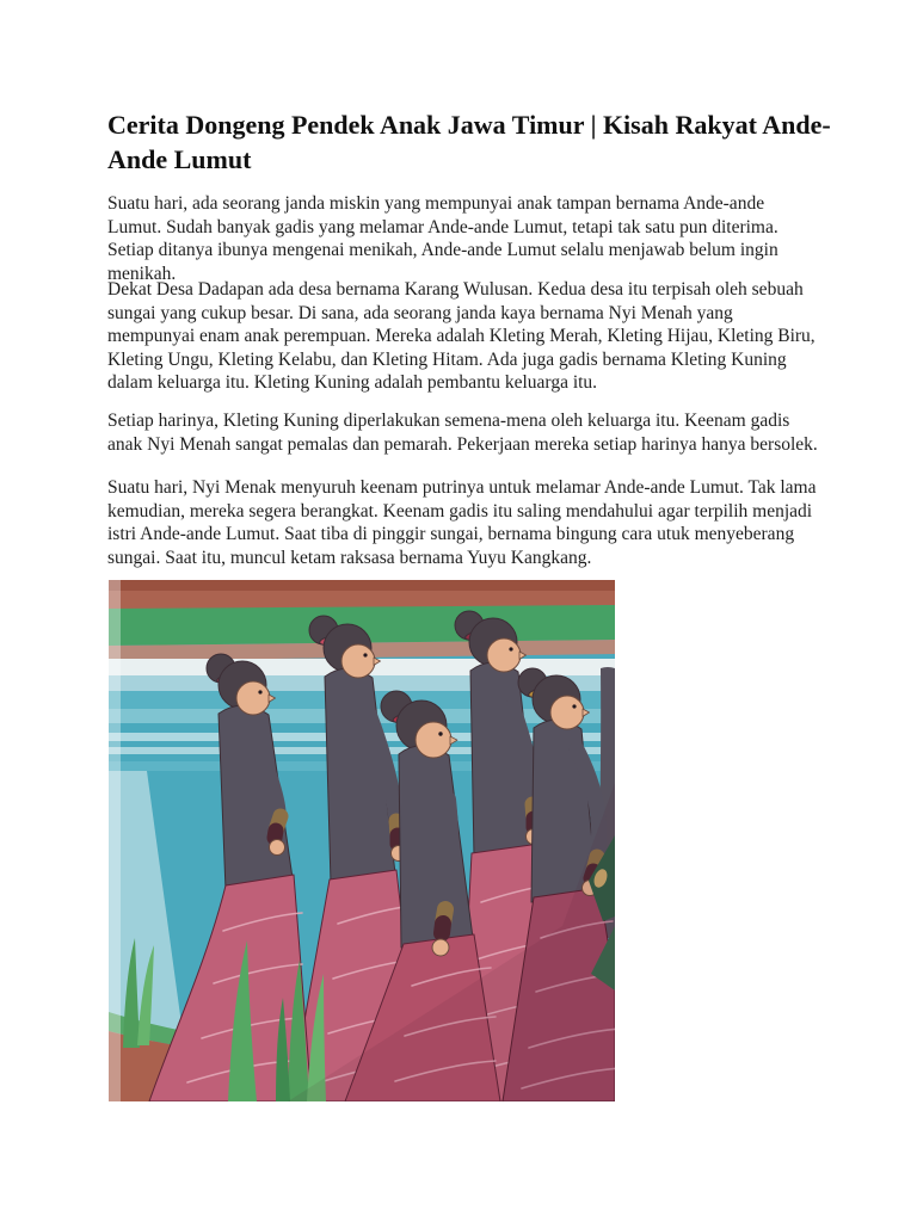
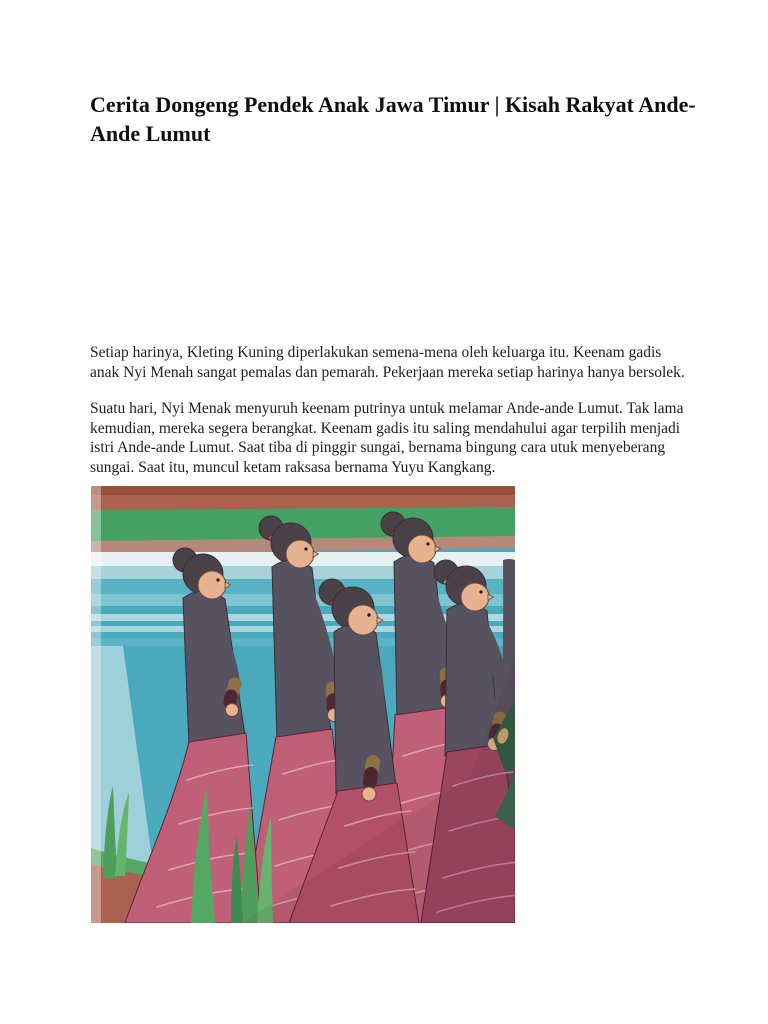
  Cerita Dongeng Pendek Anak Jawa Timur | Kisah Rakyat Ande-Ande Lumut
- Suatu hari, ada seorang janda miskin yang mempunyai anak tampan bernama Ande-ande Lumut. Sudah banyak gadis yang melamar Ande-ande Lumut, tetapi tak satu pun diterima. Setiap ditanya ibunya mengenai menikah, Ande-ande Lumut selalu menjawab belum ingin menikah.
- Dekat Desa Dadapan ada desa bernama Karang Wulusan. Kedua desa itu terpisah oleh sebuah sungai yang cukup besar. Di sana, ada seorang janda kaya bernama Nyi Menah yang mempunyai enam anak perempuan. Mereka adalah Kleting Merah, Kleting Hijau, Kleting Biru, Kleting Ungu, Kleting Kelabu, dan Kleting Hitam. Ada juga gadis bernama Kleting Kuning dalam keluarga itu. Kleting Kuning adalah pembantu keluarga itu.
  Setiap harinya, Kleting Kuning diperlakukan semena-mena oleh keluarga itu. Keenam gadis anak Nyi Menah sangat pemalas dan pemarah. Pekerjaan mereka setiap harinya hanya bersolek.
  Suatu hari, Nyi Menak menyuruh keenam putrinya untuk melamar Ande-ande Lumut. Tak lama kemudian, mereka segera berangkat. Keenam gadis itu saling mendahului agar terpilih menjadi istri Ande-ande Lumut. Saat tiba di pinggir sungai, bernama bingung cara utuk menyeberang sungai. Saat itu, muncul ketam raksasa bernama Yuyu Kangkang.
